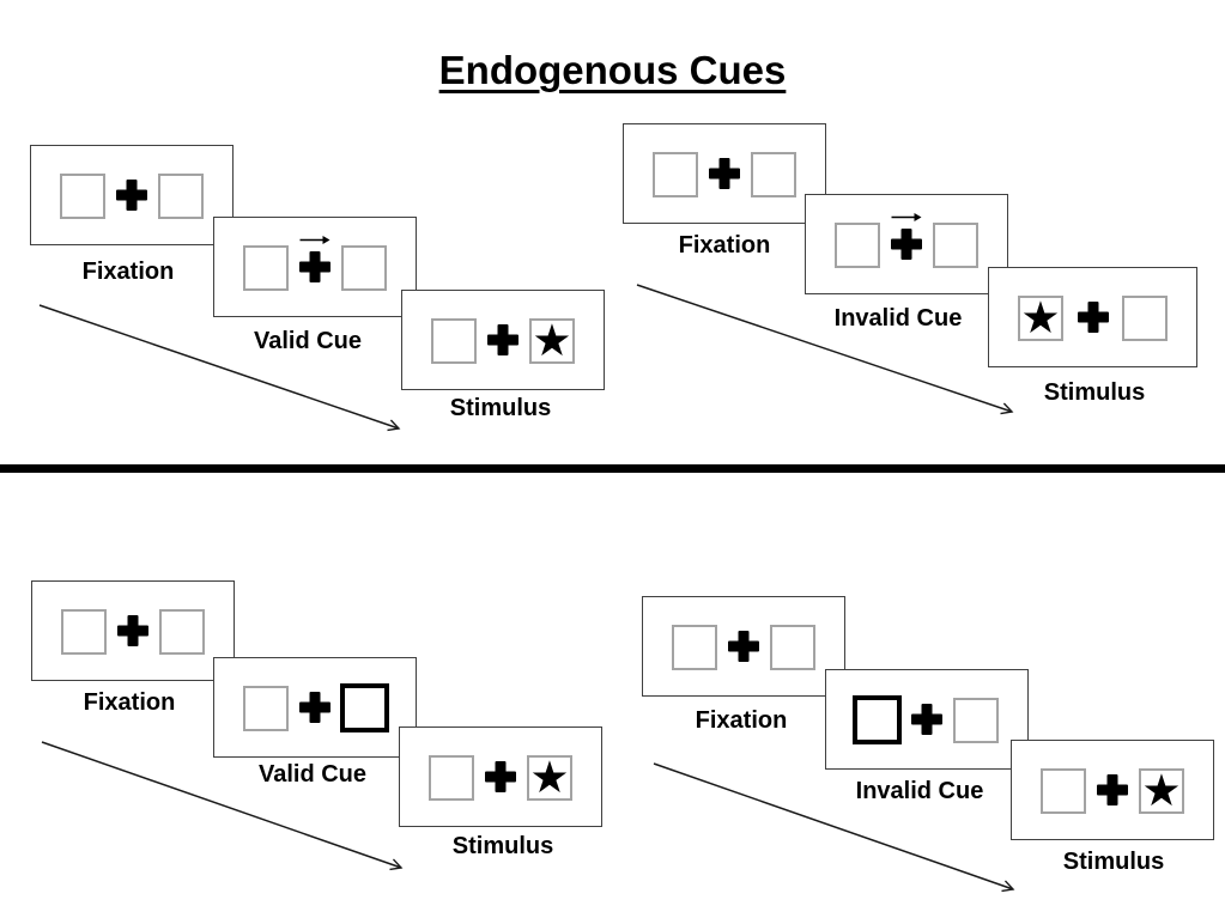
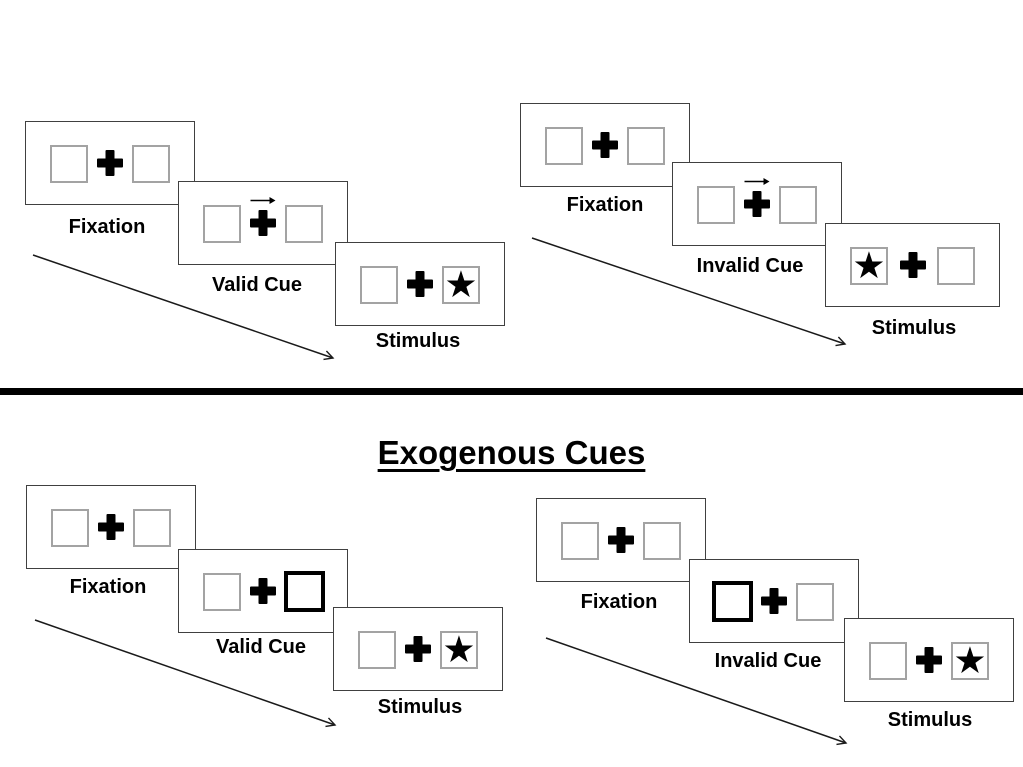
- Endogenous Cues
  Fixation
  Valid Cue
  ★
  Stimulus
  Fixation
  Invalid Cue
  ★
  Stimulus
+ Exogenous Cues
  Fixation
  Valid Cue
  ★
  Stimulus
  Fixation
  Invalid Cue
  ★
  Stimulus
